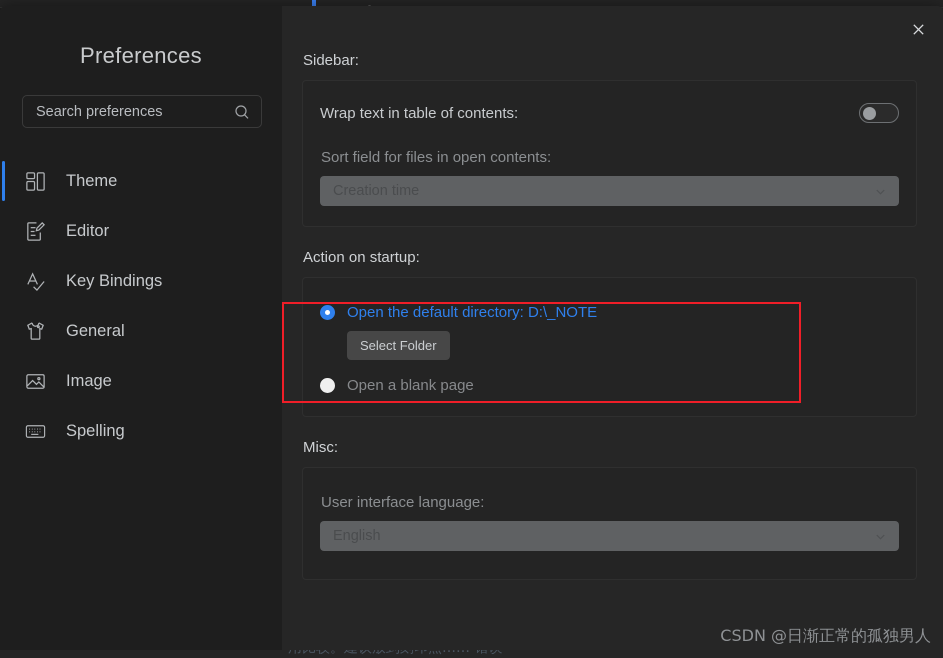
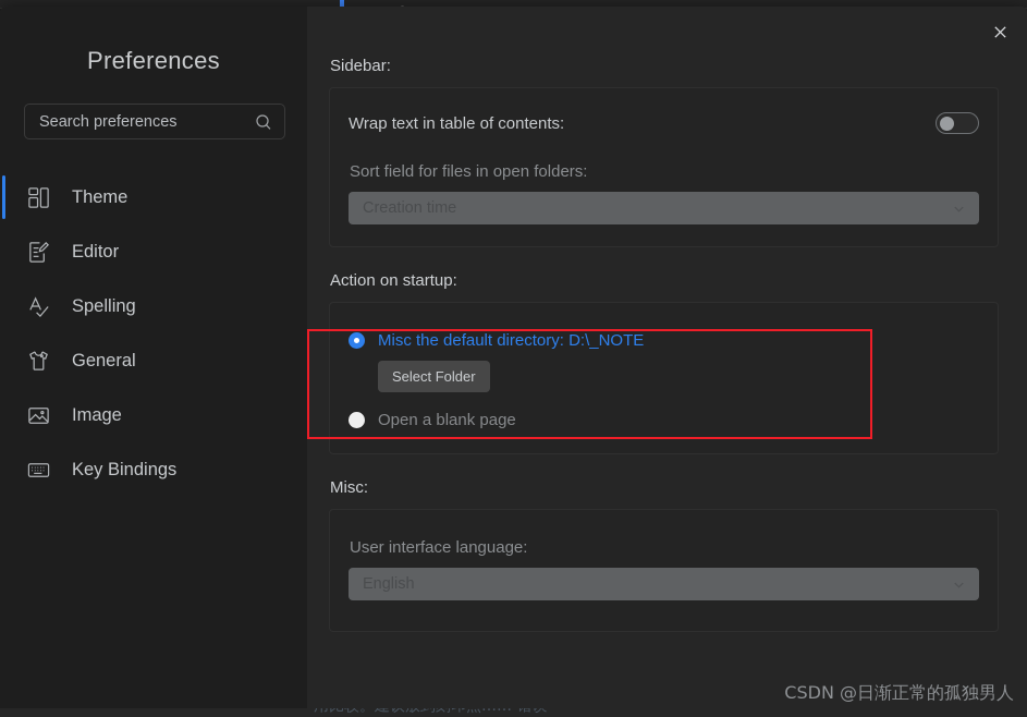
  Preferences
  Search preferences
  Theme
  Editor
- Key Bindings
+ Spelling
  General
  Image
- Spelling
+ Key Bindings
  Sidebar:
  Wrap text in table of contents:
- Sort field for files in open contents:
+ Sort field for files in open folders:
  Action on startup:
- Open the default directory: D:\_NOTE
+ Misc the default directory: D:\_NOTE
  Select Folder
  Open a blank page
  Misc:
  User interface language:
  CSDN @日渐正常的孤独男人
